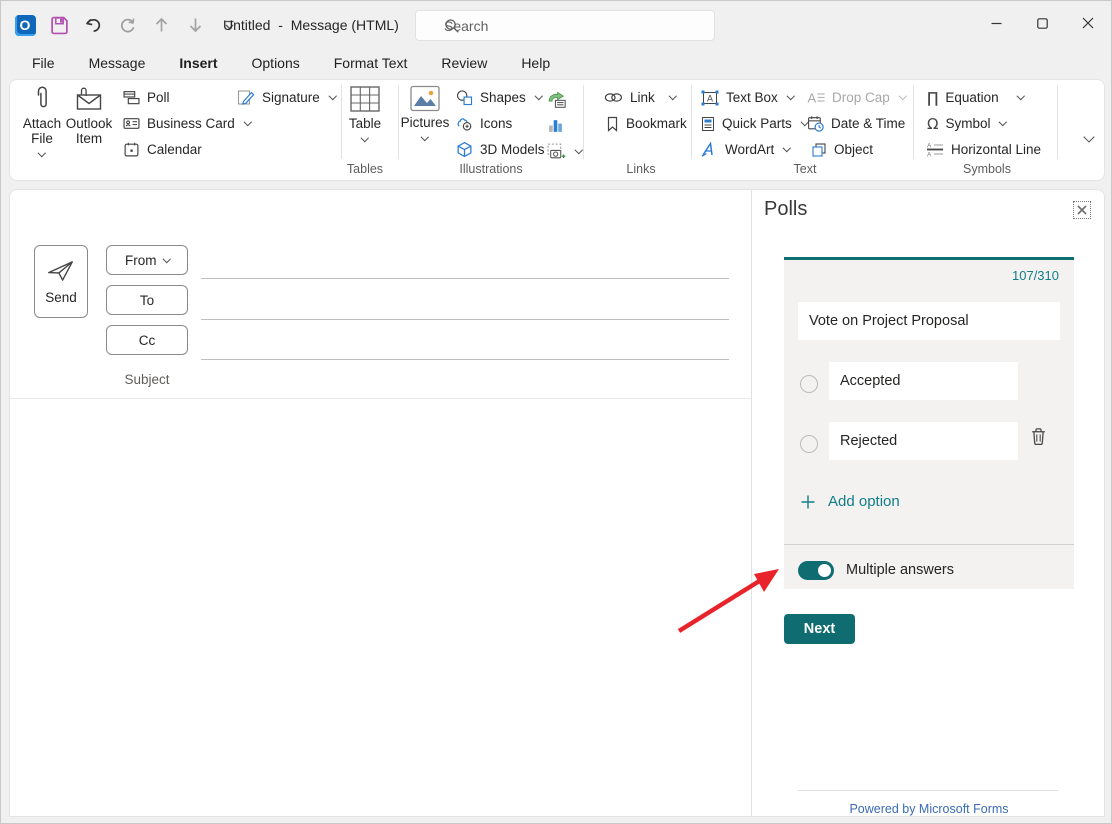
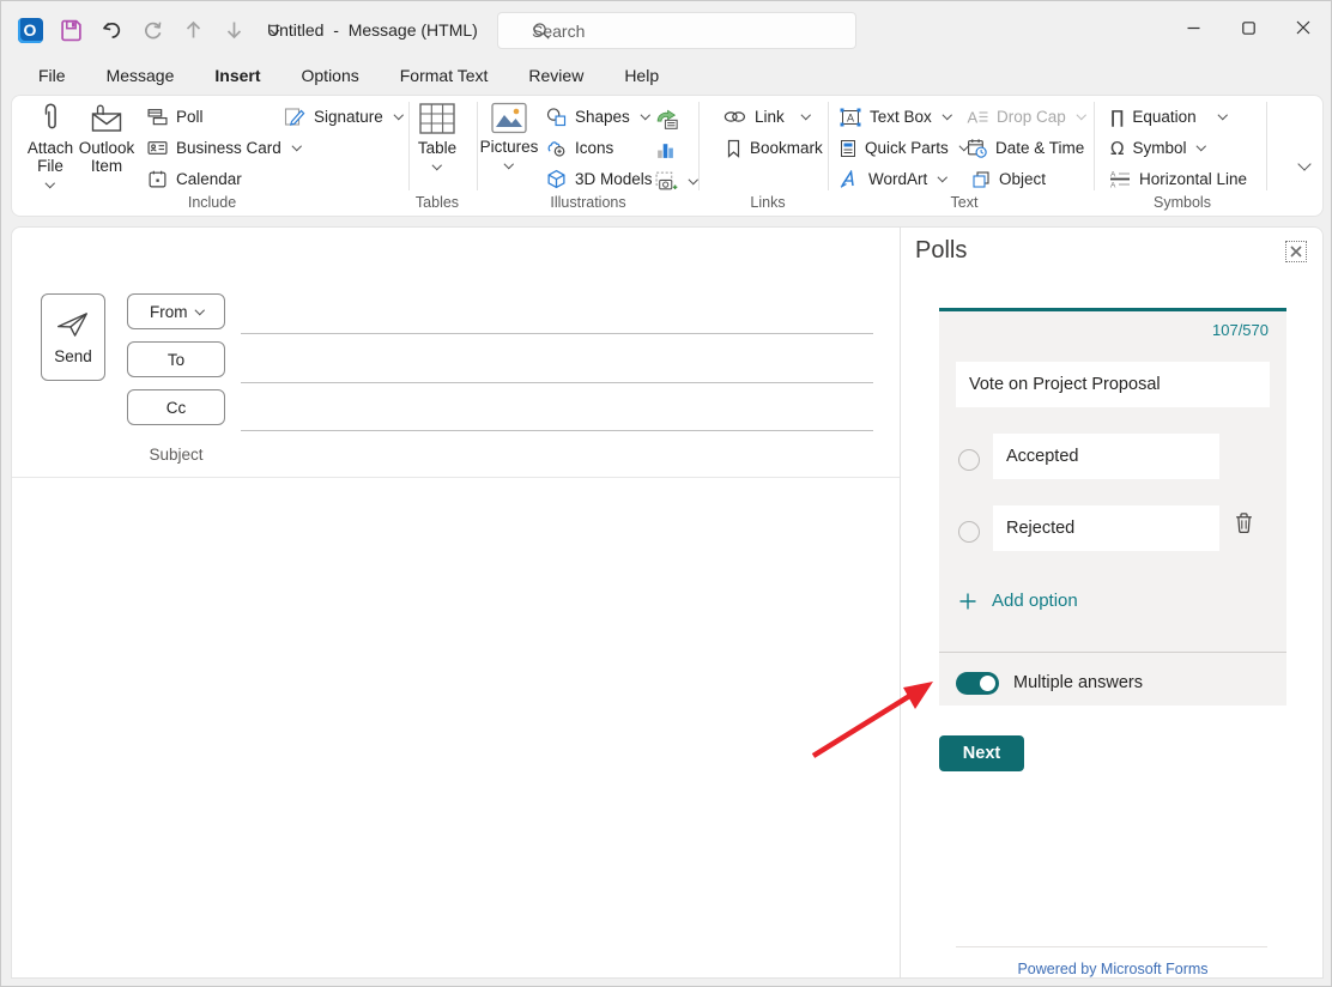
  O
  Untitled - Message (HTML)
  Search
  File
  Message
  Insert
  Options
  Format Text
  Review
  Help
  Attach File
  Outlook Item
  Poll
  Business Card
  Calendar
  Signature
+ Include
  Table
  Tables
  Pictures
  Shapes
  Icons
  3D Models
  Illustrations
  Link
  Bookmark
  Links
  A
  Text Box
  Quick Parts
  WordArt
  A
  Drop Cap
  Date & Time
  Object
  Text
  ∏
  Equation
  Ω
  Symbol
  Horizontal Line
  Symbols
  Send
  From
  To
  Cc
  Subject
  Polls
- 107/310
+ 107/570
  Vote on Project Proposal
  Accepted
  Rejected
  Add option
  Multiple answers
  Next
  Powered by Microsoft Forms
